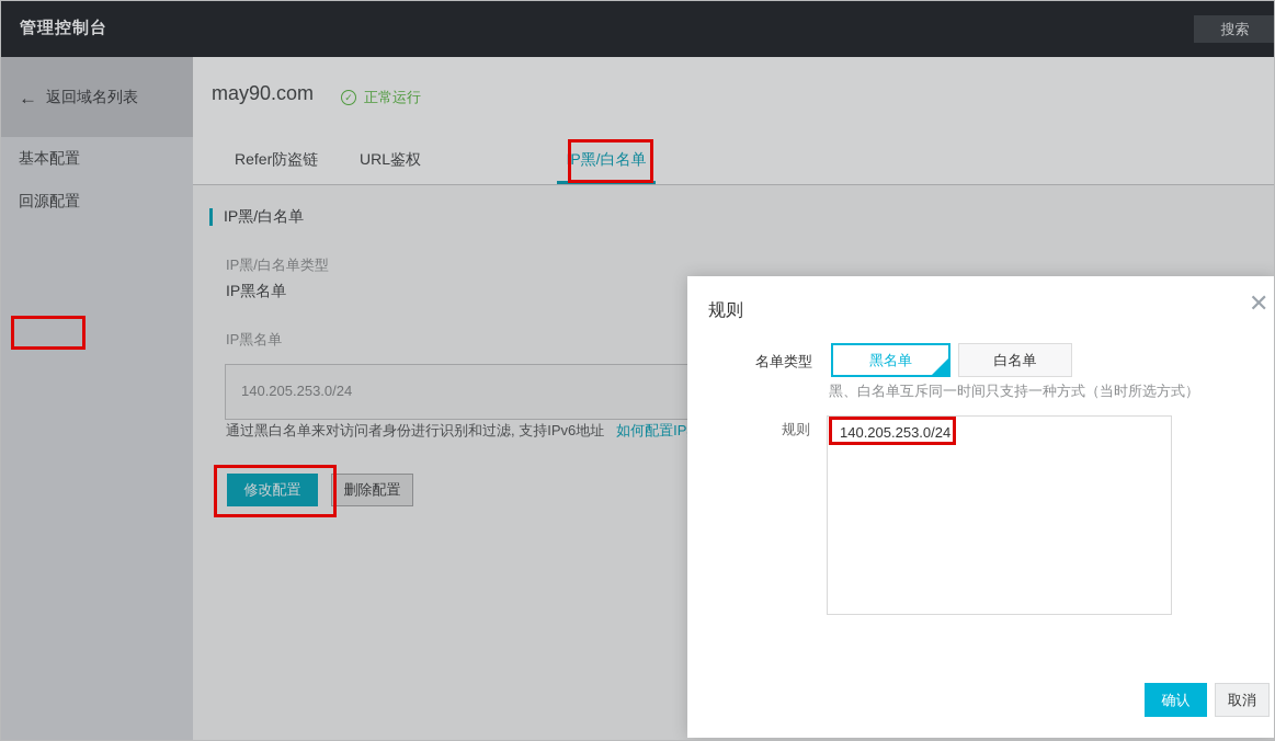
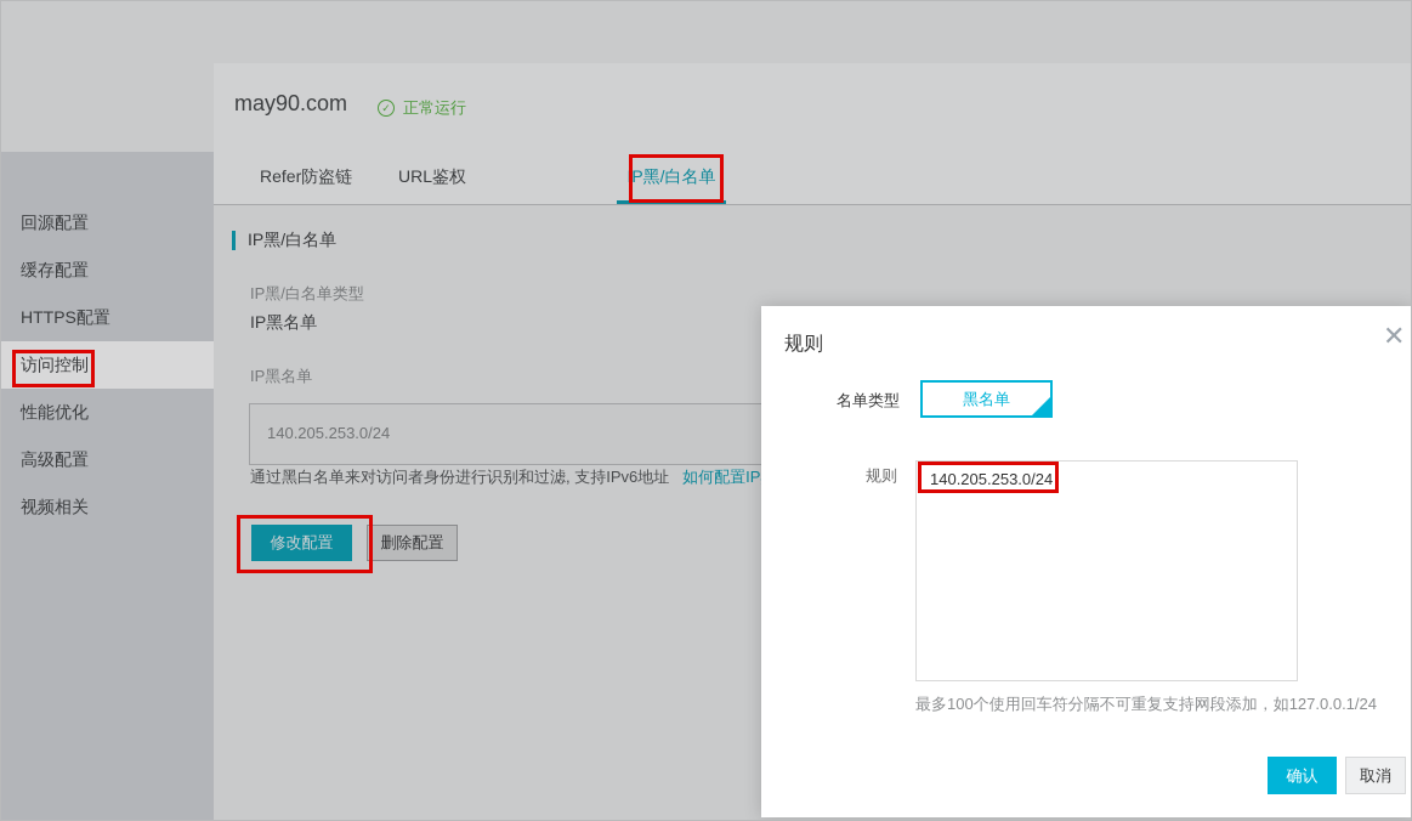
- 管理控制台
- 搜索
- ←
- 返回域名列表
- 基本配置
  回源配置
+ 缓存配置
+ HTTPS配置
+ 访问控制
+ 性能优化
+ 高级配置
+ 视频相关
  may90.com
  ✓
  正常运行
  Refer防盗链
  URL鉴权
  IP黑/白名单
  IP黑/白名单
  IP黑/白名单类型
  IP黑名单
  IP黑名单
  140.205.253.0/24
  通过黑白名单来对访问者身份进行识别和过滤, 支持IPv6地址 如何配置IP
  修改配置
  删除配置
  规则
  ✕
  名单类型
  黑名单
  ✓
- 白名单
- 黑、白名单互斥同一时间只支持一种方式（当时所选方式）
  规则
  140.205.253.0/24
+ 最多100个使用回车符分隔不可重复支持网段添加，如127.0.0.1/24
  确认
  取消
